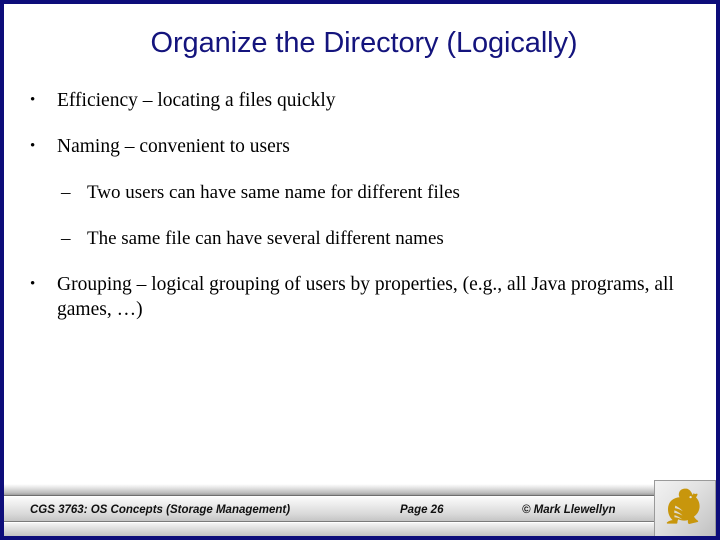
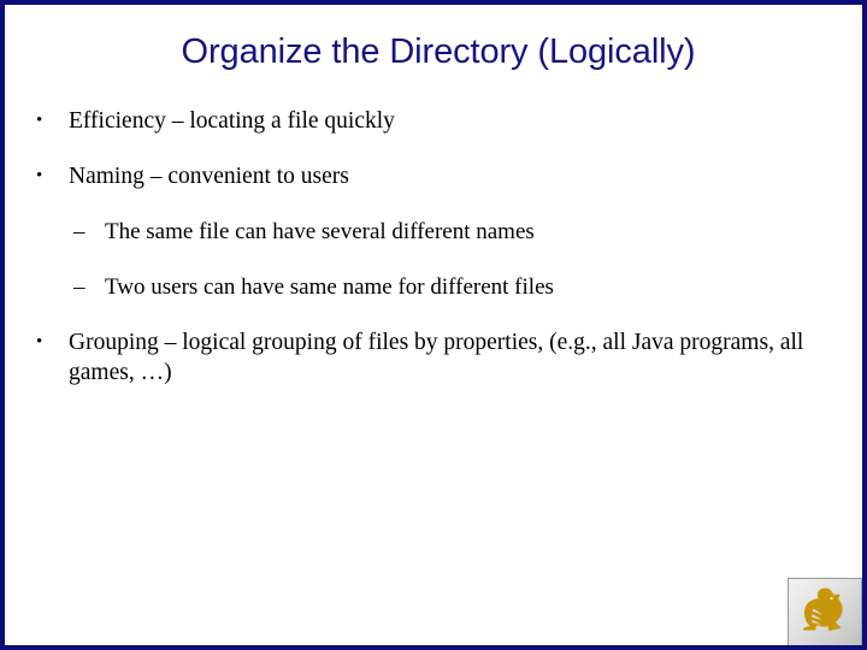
  Organize the Directory (Logically)
  •
- Efficiency – locating a files quickly
+ Efficiency – locating a file quickly
  •
  Naming – convenient to users
  –
- Two users can have same name for different files
+ The same file can have several different names
  –
- The same file can have several different names
+ Two users can have same name for different files
  •
- Grouping – logical grouping of users by properties, (e.g., all Java programs, all games, …)
+ Grouping – logical grouping of files by properties, (e.g., all Java programs, all games, …)
- CGS 3763: OS Concepts (Storage Management)
- Page 26
- © Mark Llewellyn
